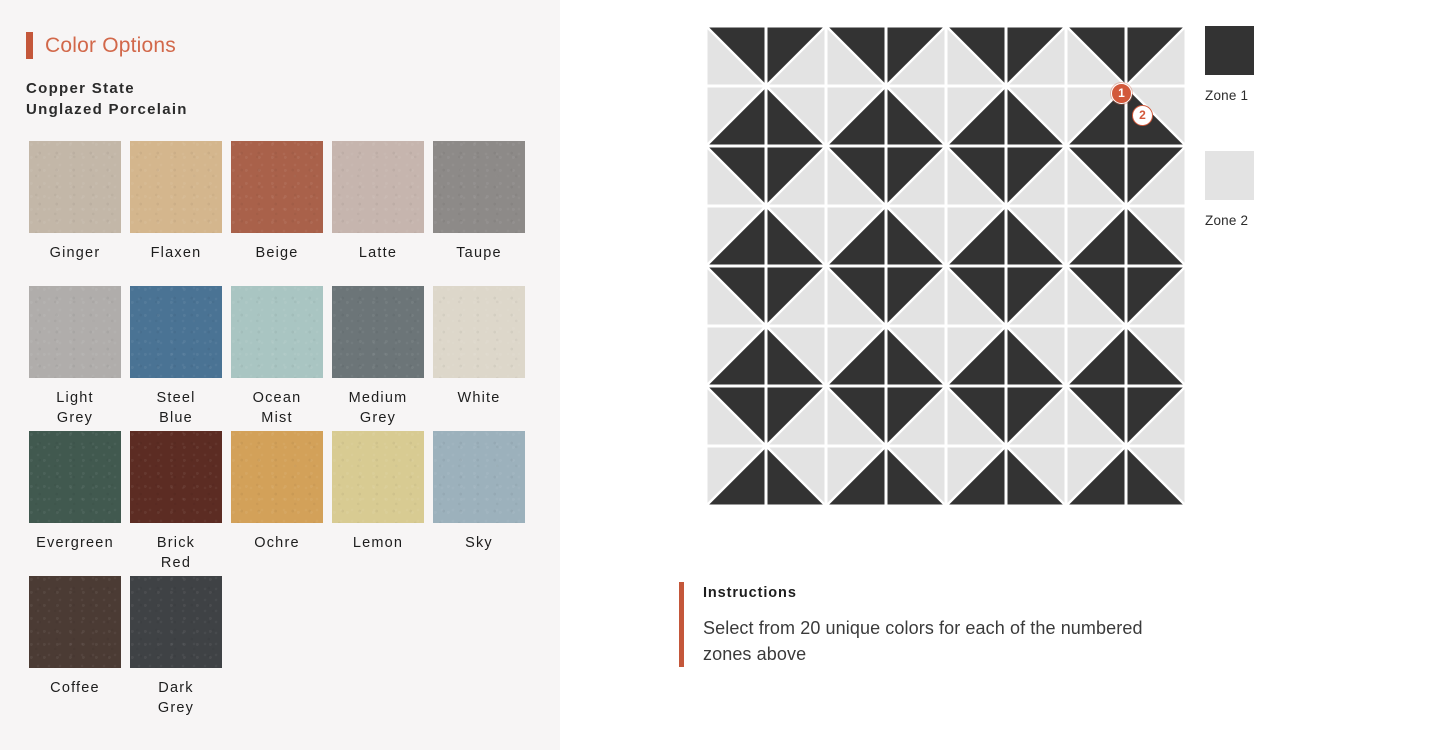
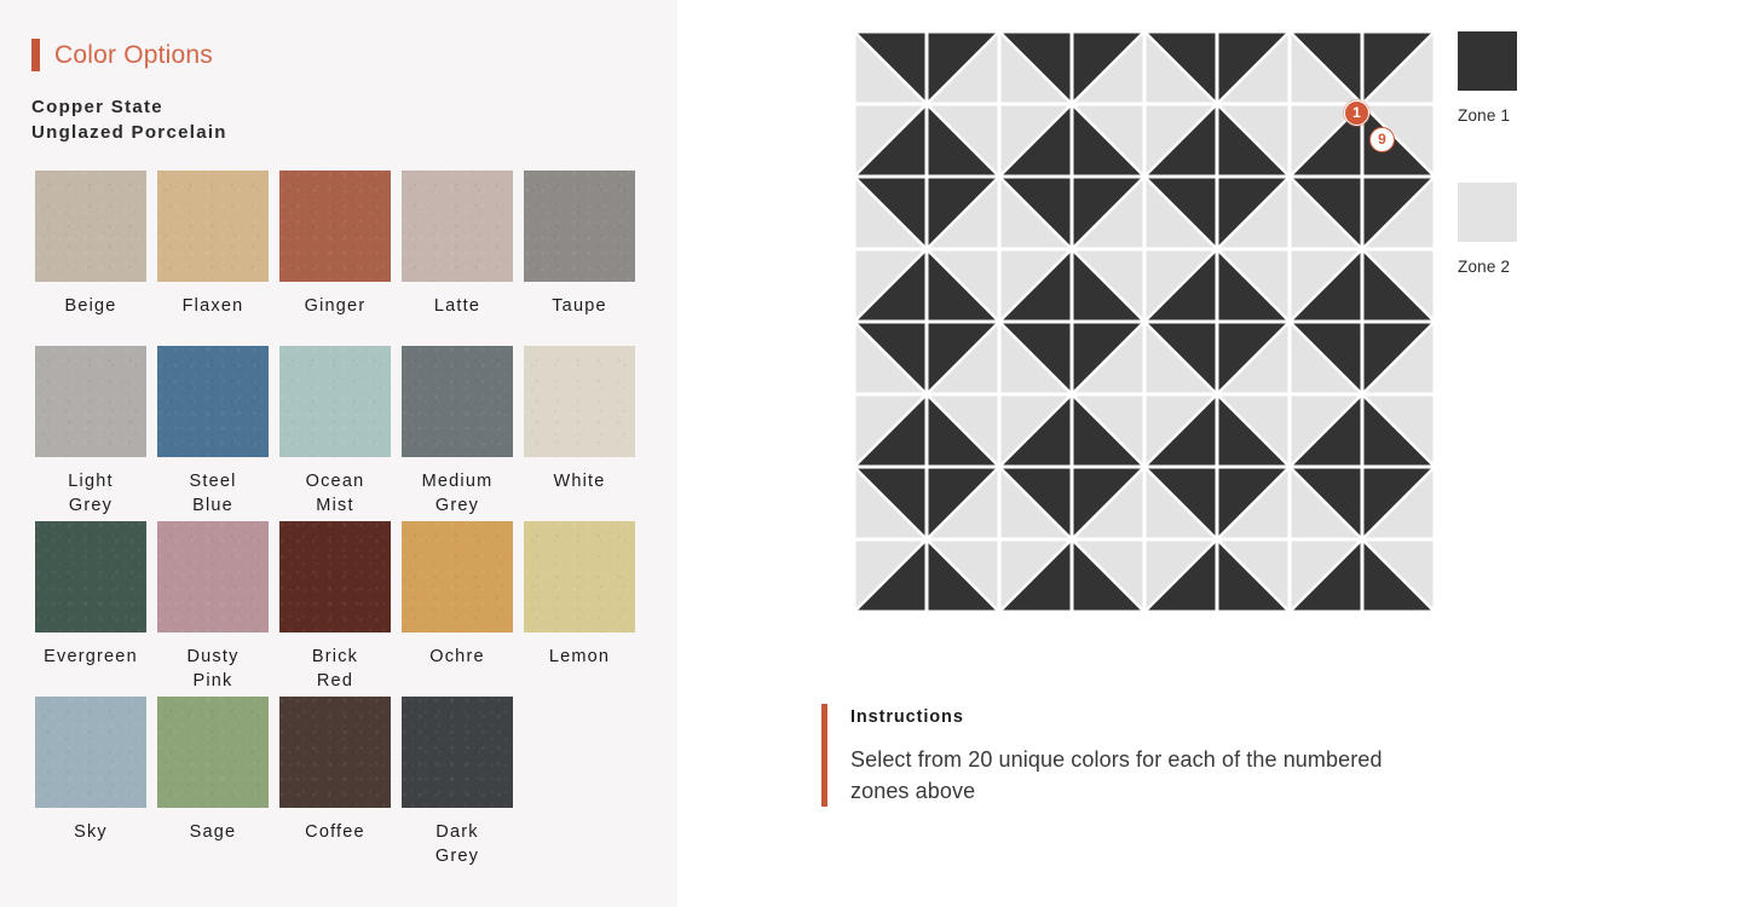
  Color Options
  Copper State
  Unglazed Porcelain
- Ginger
+ Beige
  Flaxen
- Beige
+ Ginger
  Latte
  Taupe
  Light
  Grey
  Steel
  Blue
  Ocean
  Mist
  Medium
  Grey
  White
  Evergreen
+ Dusty
+ Pink
  Brick
  Red
  Ochre
  Lemon
  Sky
+ Sage
  Coffee
  Dark
  Grey
  1
- 2
+ 9
  Zone 1
  Zone 2
  Instructions
  Select from 20 unique colors for each of the numbered zones above
